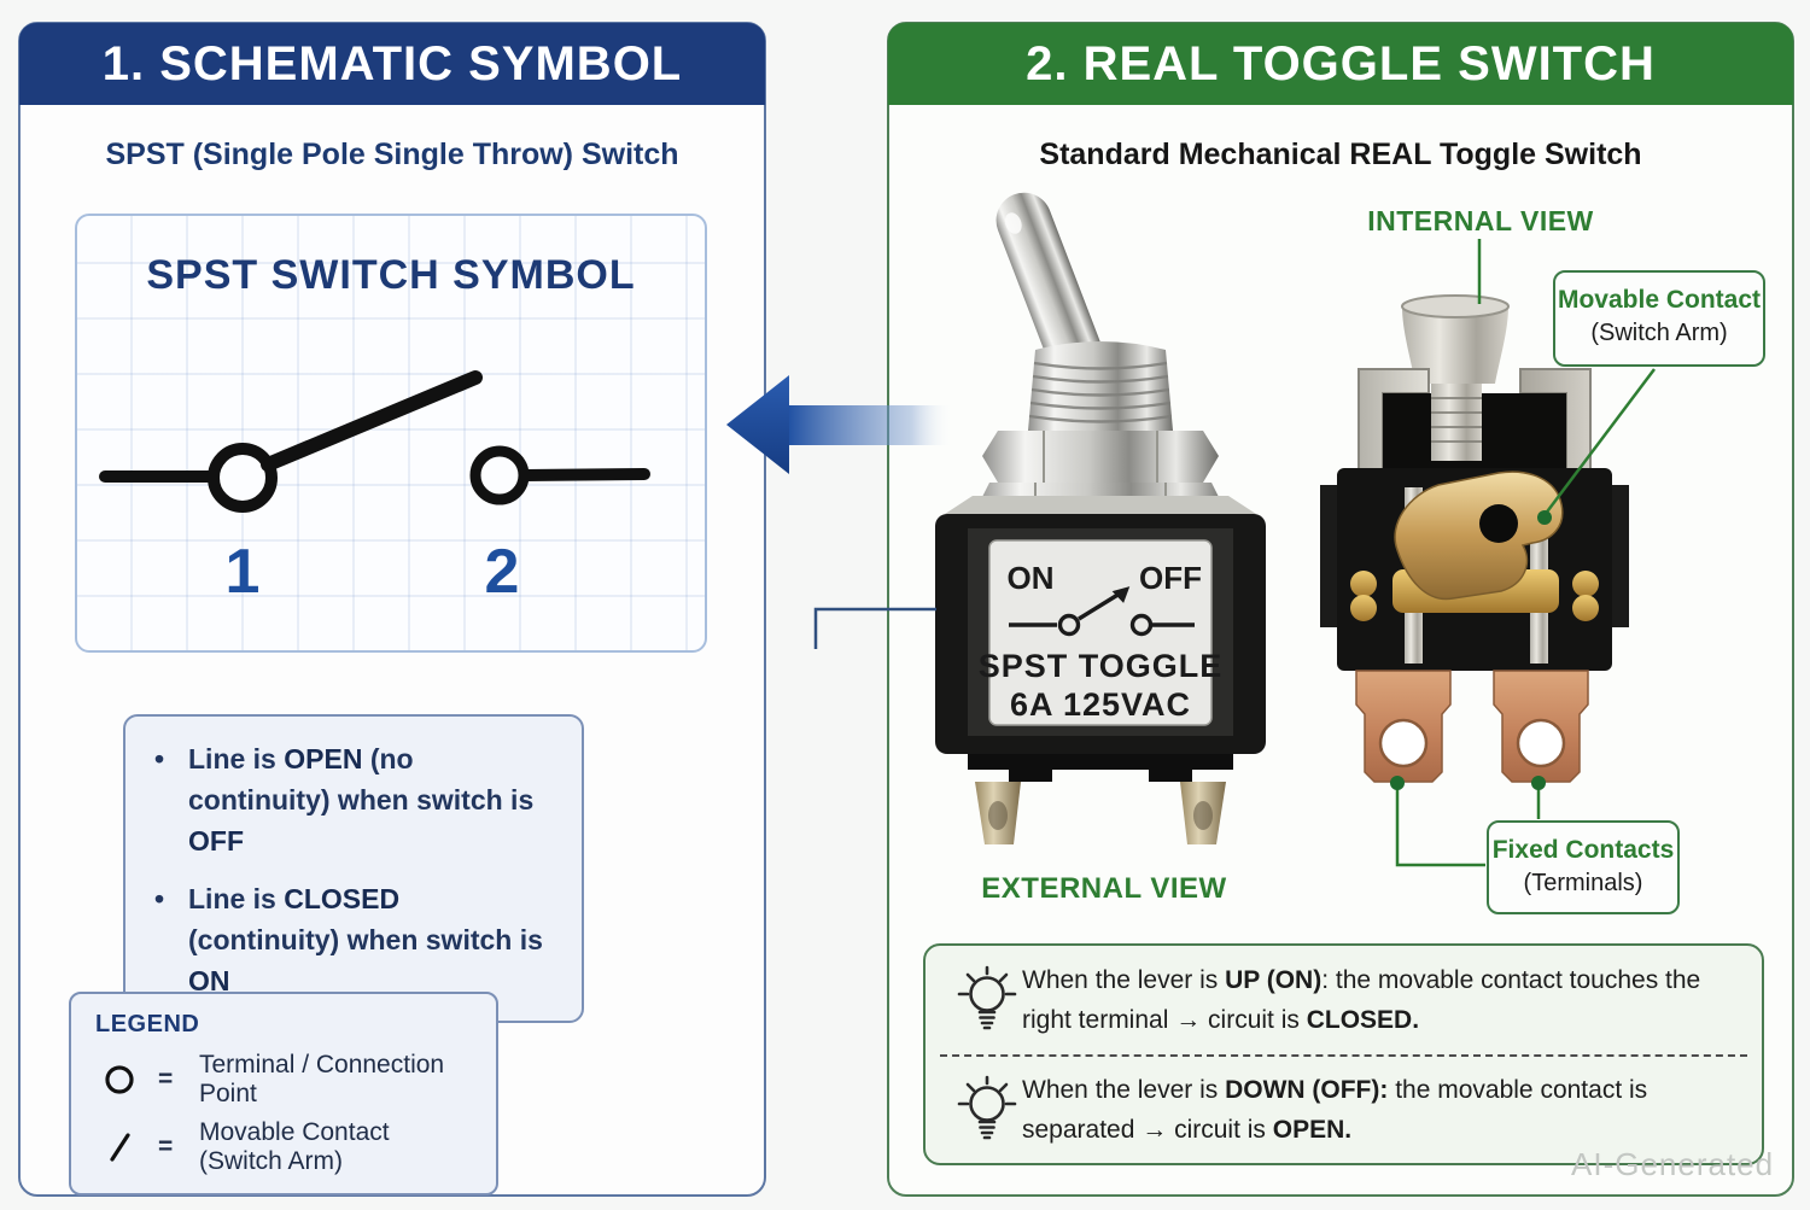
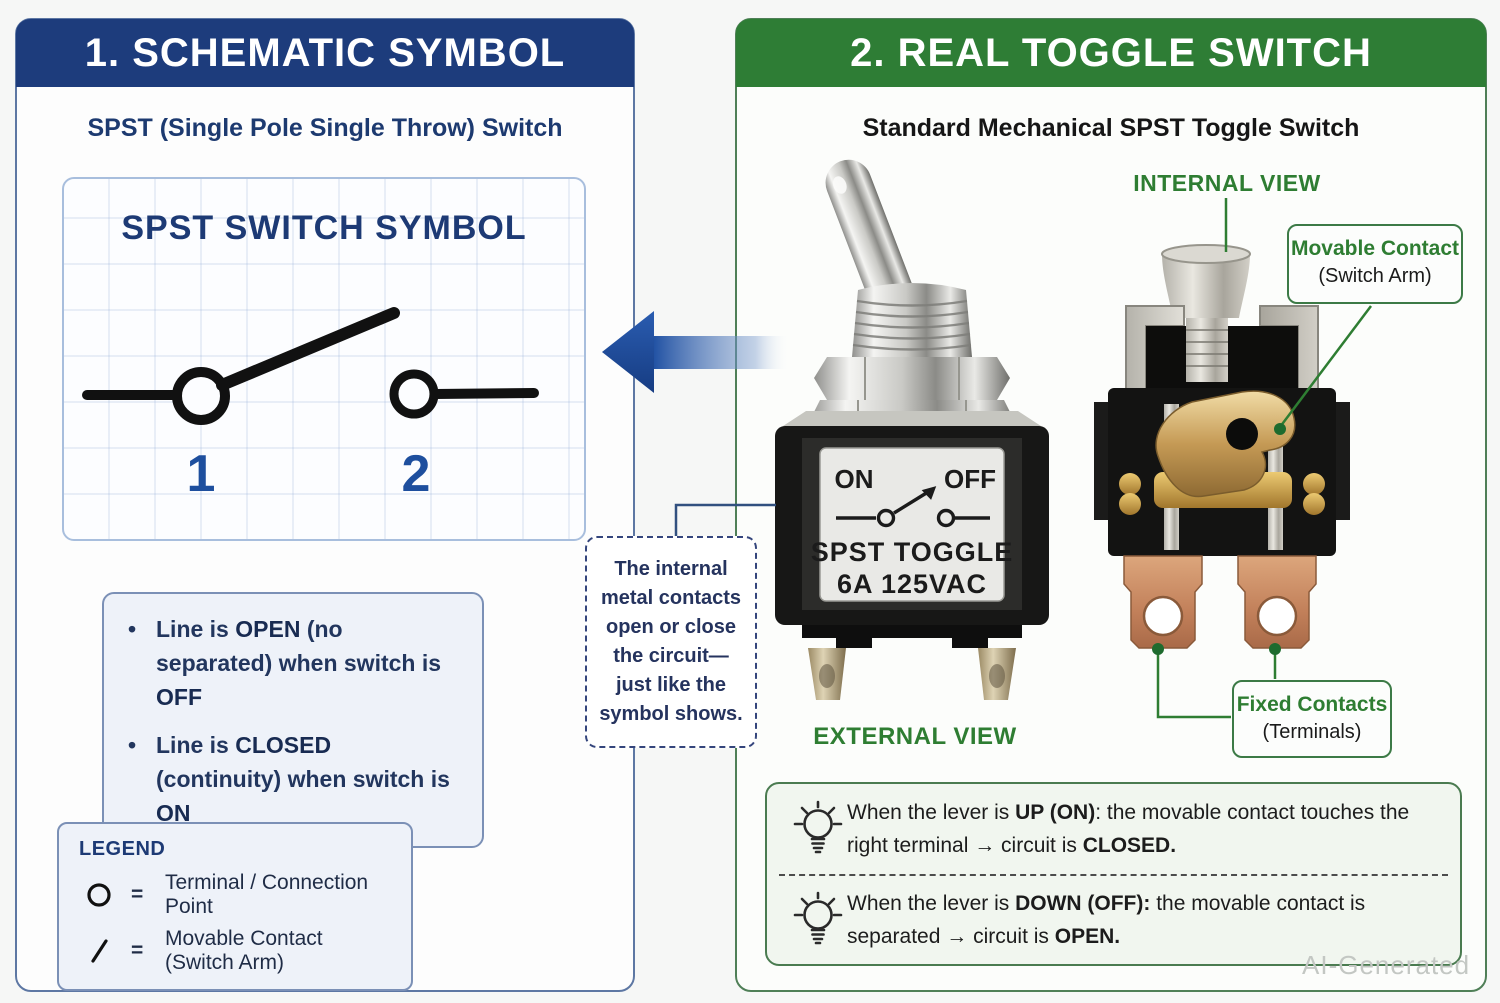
  1. SCHEMATIC SYMBOL
  SPST (Single Pole Single Throw) Switch
  SPST SWITCH SYMBOL
  1
  2
  •
- Line is OPEN (no continuity) when switch is OFF
+ Line is OPEN (no separated) when switch is OFF
  •
  Line is CLOSED (continuity) when switch is ON
  LEGEND
  =
  Terminal / Connection Point
  =
  Movable Contact (Switch Arm)
  2. REAL TOGGLE SWITCH
- Standard Mechanical REAL Toggle Switch
+ Standard Mechanical SPST Toggle Switch
  ON
  OFF
  SPST TOGGLE
  6A 125VAC
+ The internal metal contacts open or close the circuit— just like the symbol shows.
  EXTERNAL VIEW
  INTERNAL VIEW
  Movable Contact
  (Switch Arm)
  Fixed Contacts
  (Terminals)
  When the lever is UP (ON): the movable contact touches the right terminal → circuit is CLOSED.
  When the lever is DOWN (OFF): the movable contact is separated → circuit is OPEN.
  AI-Generated
